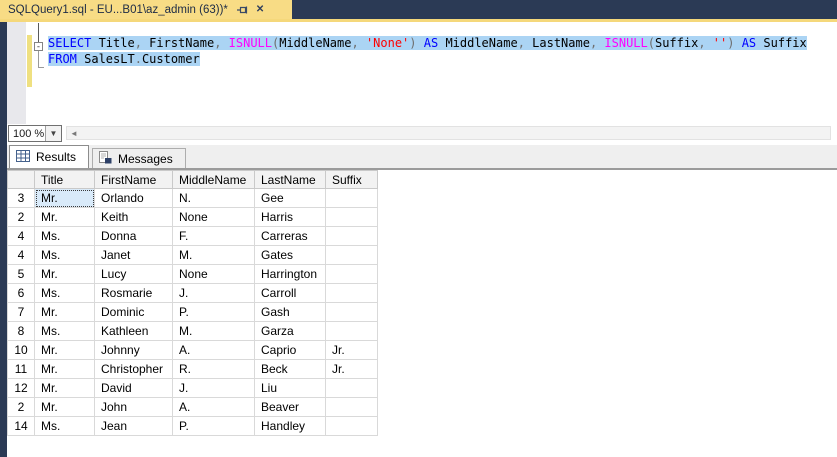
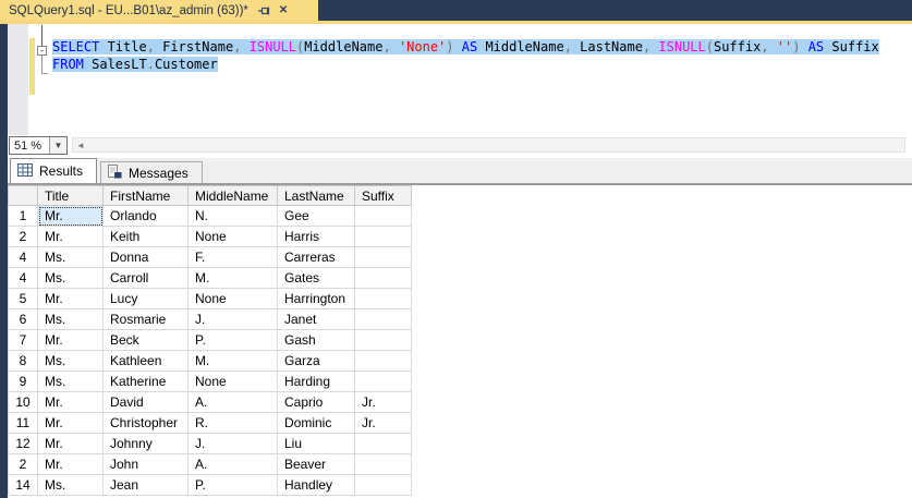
  SQLQuery1.sql - EU...B01\az_admin (63))*
  ✕
  -
  SELECT Title, FirstName, ISNULL(MiddleName, 'None') AS MiddleName, LastName, ISNULL(Suffix, '') AS Suffix
  FROM SalesLT.Customer
- 100 %
+ 51 %
  ▼
  ◄
  Results
  Messages
  	Title	FirstName	MiddleName	LastName	Suffix
- 3	Mr.	Orlando	N.	Gee
+ 1	Mr.	Orlando	N.	Gee
  2	Mr.	Keith	None	Harris
  4	Ms.	Donna	F.	Carreras
- 4	Ms.	Janet	M.	Gates
+ 4	Ms.	Carroll	M.	Gates
  5	Mr.	Lucy	None	Harrington
- 6	Ms.	Rosmarie	J.	Carroll
+ 6	Ms.	Rosmarie	J.	Janet
- 7	Mr.	Dominic	P.	Gash
+ 7	Mr.	Beck	P.	Gash
  8	Ms.	Kathleen	M.	Garza
+ 9	Ms.	Katherine	None	Harding
- 10	Mr.	Johnny	A.	Caprio	Jr.
+ 10	Mr.	David	A.	Caprio	Jr.
- 11	Mr.	Christopher	R.	Beck	Jr.
+ 11	Mr.	Christopher	R.	Dominic	Jr.
- 12	Mr.	David	J.	Liu
+ 12	Mr.	Johnny	J.	Liu
  2	Mr.	John	A.	Beaver
  14	Ms.	Jean	P.	Handley
